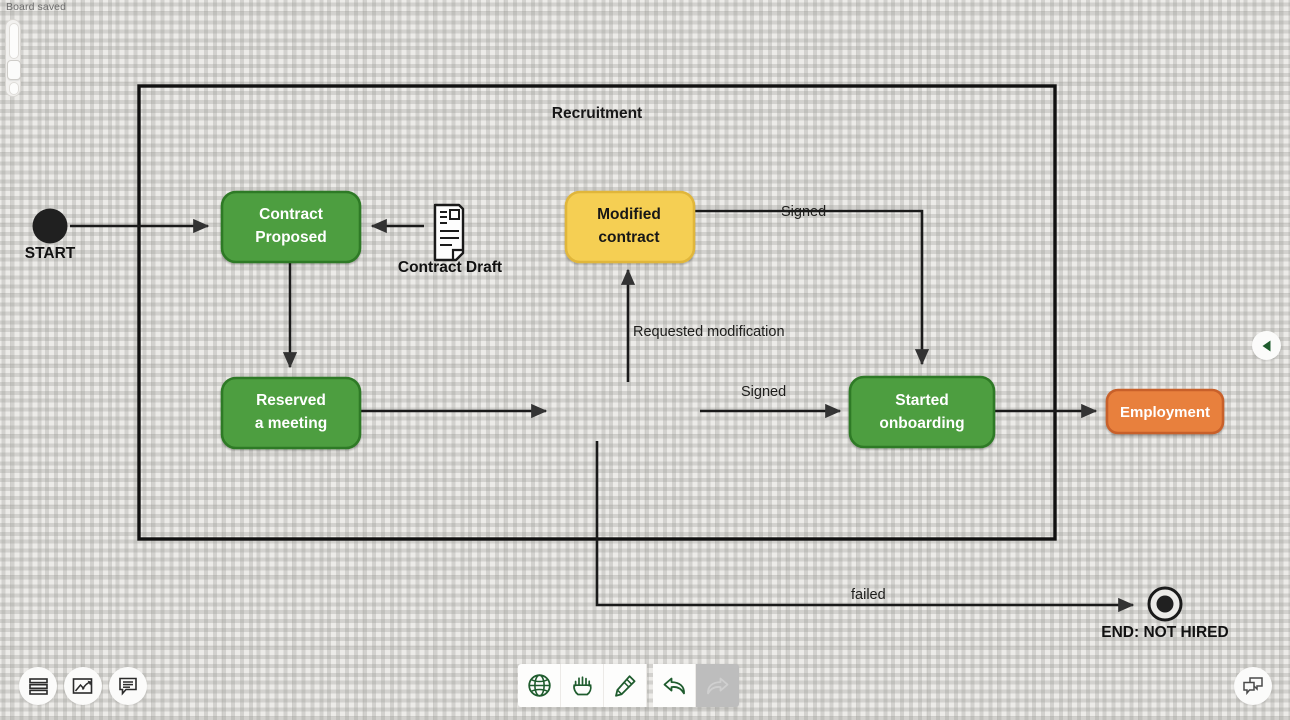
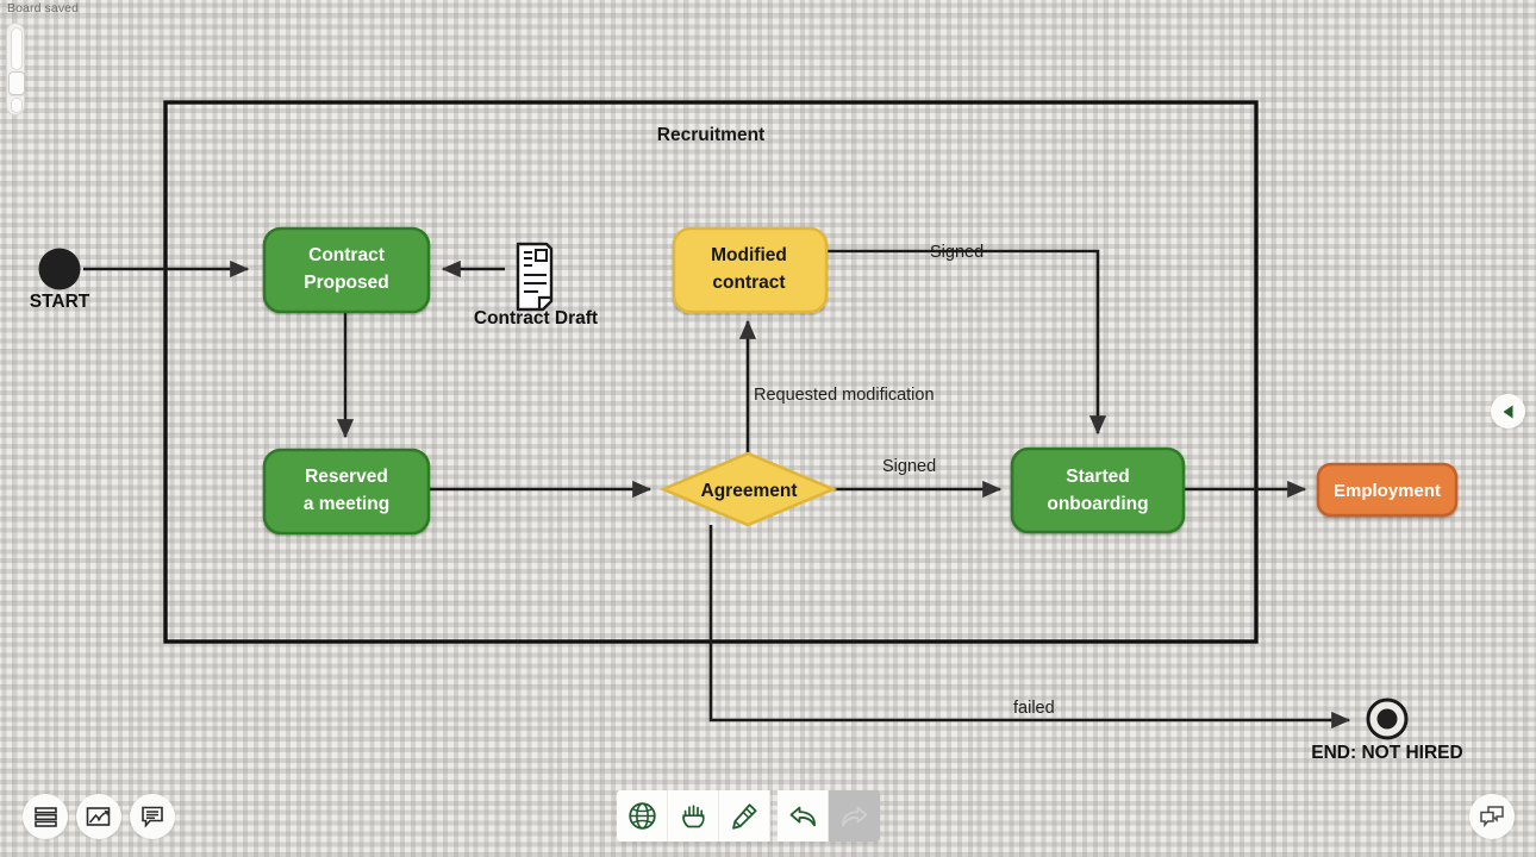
  Board saved
  Recruitment
  Requested modification
  Signed
  Signed
  failed
  START
  Contract
  Proposed
  Contract Draft
  Reserved
  a meeting
+ Agreement
  Modified
  contract
  Started
  onboarding
  Employment
  END: NOT HIRED
